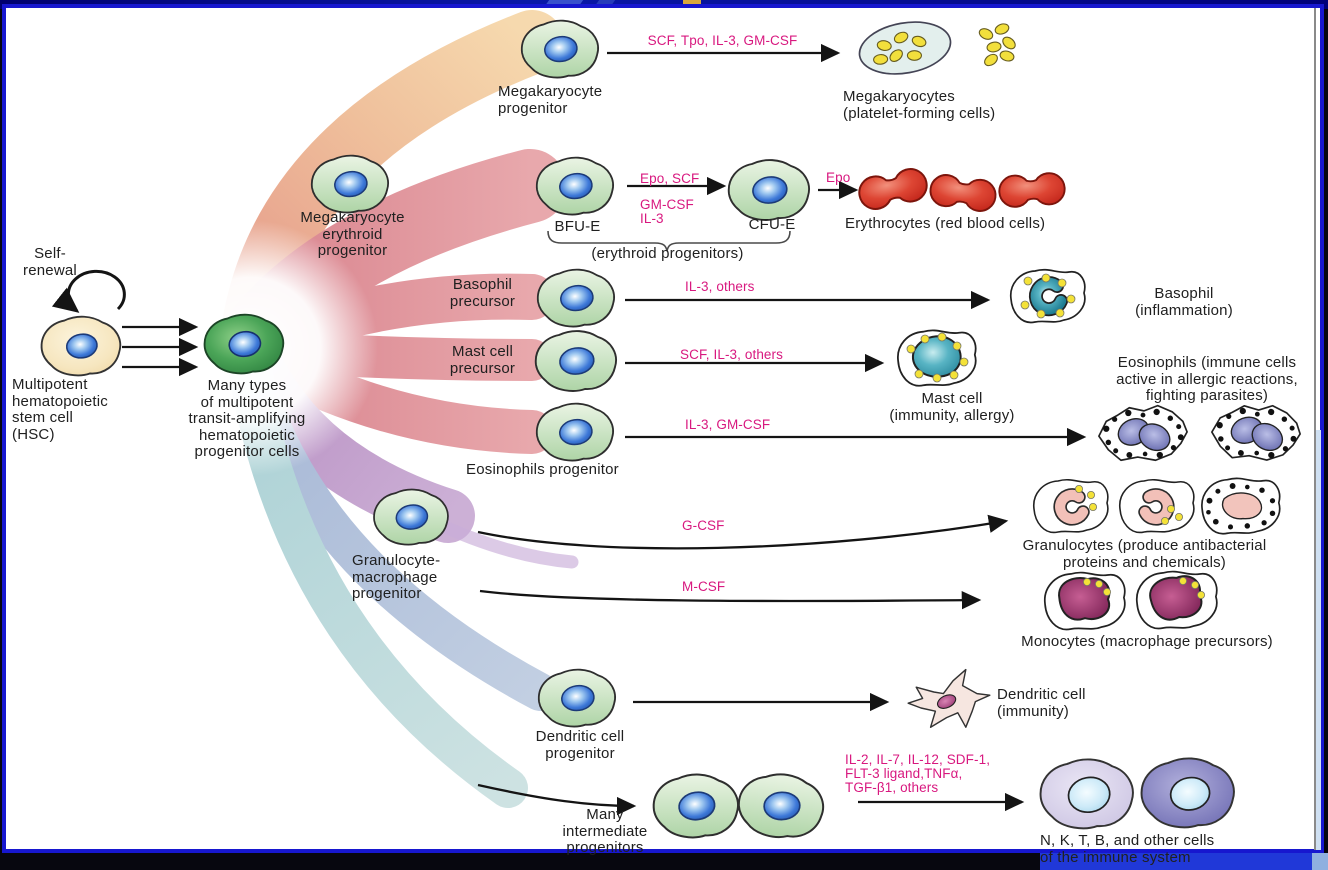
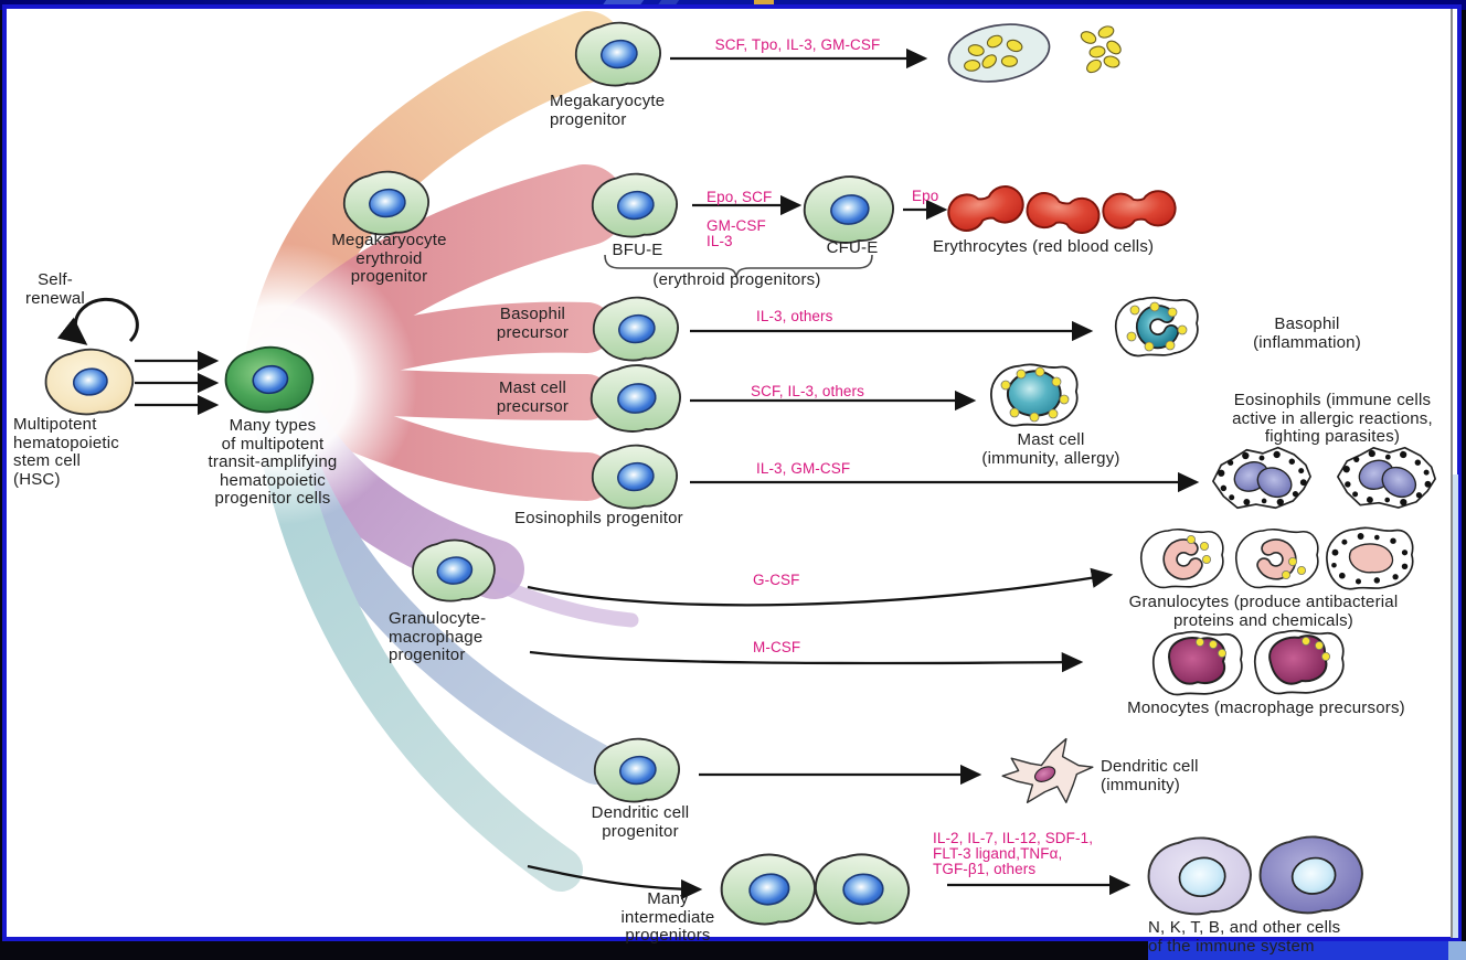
  Self-
  renewal
  Multipotent
  hematopoietic
  stem cell
  (HSC)
  Many types
  of multipotent
  transit-amplifying
  hematopoietic
  progenitor cells
  Megakaryocyte
  progenitor
  SCF, Tpo, IL-3, GM-CSF
- Megakaryocytes
- (platelet-forming cells)
  Megakaryocyte
  erythroid
  progenitor
  BFU-E
  Epo, SCF
  GM-CSF
  IL-3
  CFU-E
  Epo
  Erythrocytes (red blood cells)
  (erythroid progenitors)
  Basophil
  precursor
  IL-3, others
  Basophil
  (inflammation)
  Mast cell
  precursor
  SCF, IL-3, others
  Mast cell
  (immunity, allergy)
  Eosinophils (immune cells
  active in allergic reactions,
  fighting parasites)
  Eosinophils progenitor
  IL-3, GM-CSF
  Granulocyte-
  macrophage
  progenitor
  G-CSF
  Granulocytes (produce antibacterial
  proteins and chemicals)
  M-CSF
  Monocytes (macrophage precursors)
  Dendritic cell
  progenitor
  Dendritic cell
  (immunity)
  Many
  intermediate
  progenitors
  IL-2, IL-7, IL-12, SDF-1,
  FLT-3 ligand,TNFα,
  TGF-β1, others
  N, K, T, B, and other cells
  of the immune system
